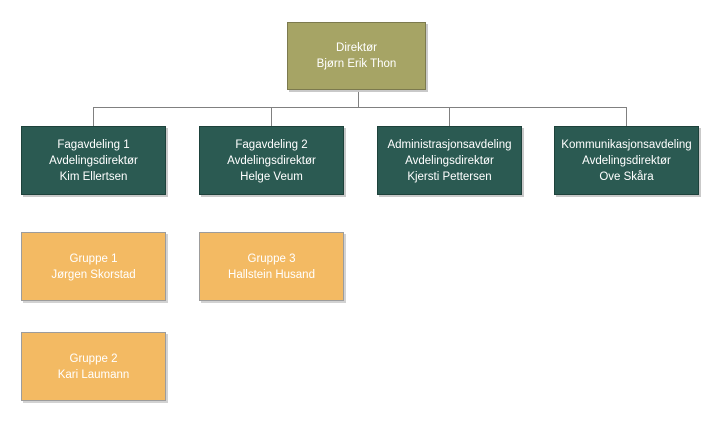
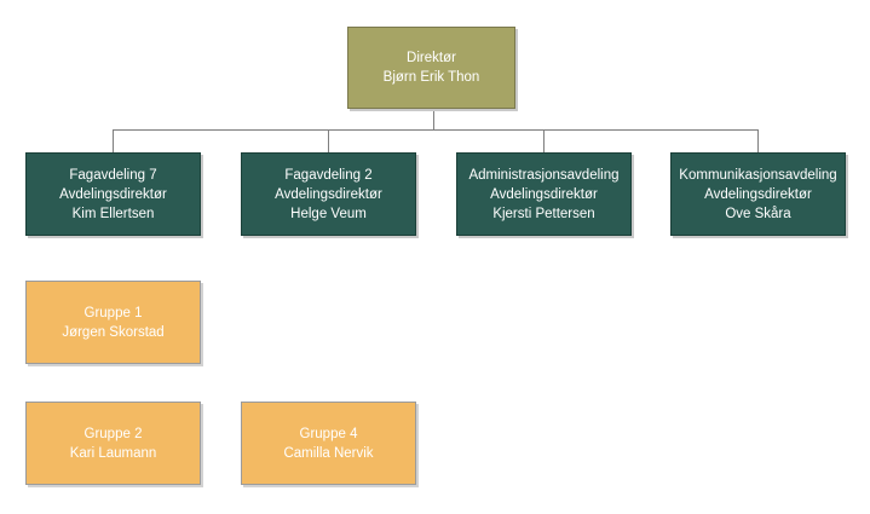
  Direktør
  Bjørn Erik Thon
- Fagavdeling 1
+ Fagavdeling 7
  Avdelingsdirektør
  Kim Ellertsen
  Fagavdeling 2
  Avdelingsdirektør
  Helge Veum
  Administrasjonsavdeling
  Avdelingsdirektør
  Kjersti Pettersen
  Kommunikasjonsavdeling
  Avdelingsdirektør
  Ove Skåra
  Gruppe 1
  Jørgen Skorstad
- Gruppe 3
- Hallstein Husand
  Gruppe 2
  Kari Laumann
+ Gruppe 4
+ Camilla Nervik
